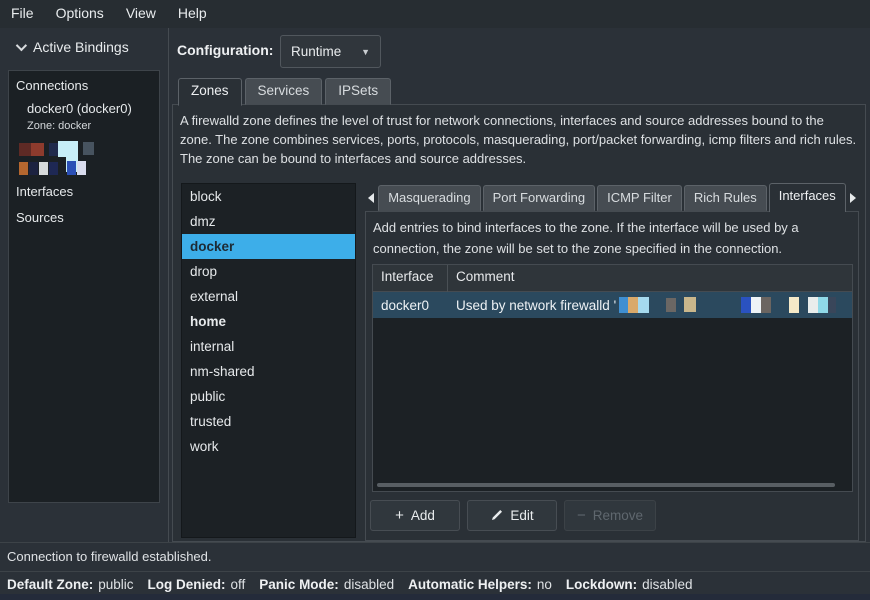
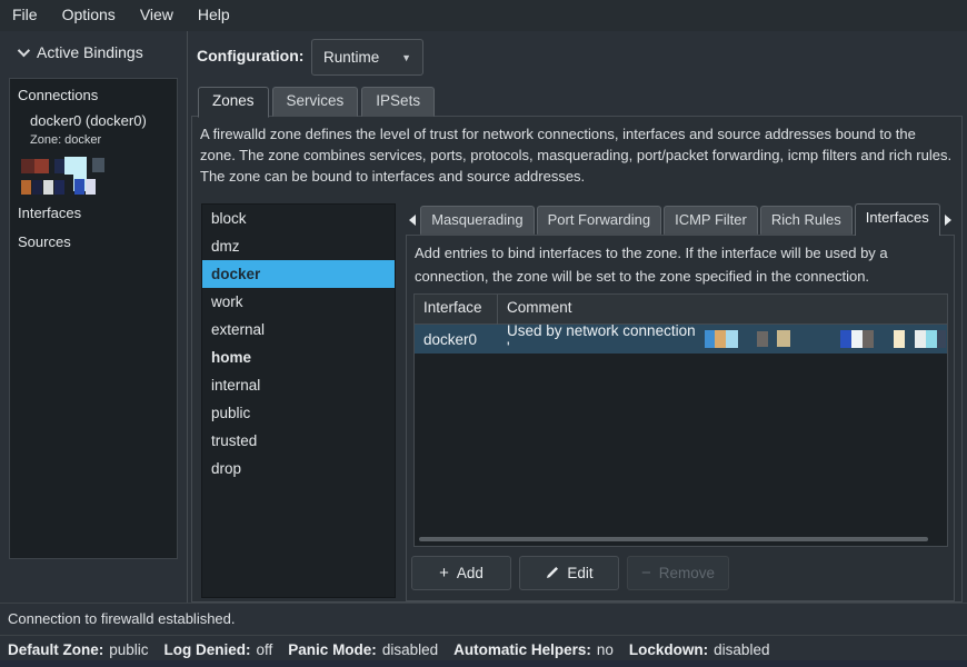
  File
  Options
  View
  Help
  Active Bindings
  Connections
  docker0 (docker0)
  Zone: docker
  Interfaces
  Sources
  Configuration:
  Runtime
  ▼
  Zones
  Services
  IPSets
  A firewalld zone defines the level of trust for network connections, interfaces and source addresses bound to the zone. The zone combines services, ports, protocols, masquerading, port/packet forwarding, icmp filters and rich rules. The zone can be bound to interfaces and source addresses.
  block
  dmz
  docker
- drop
+ work
  external
  home
  internal
- nm-shared
  public
  trusted
- work
+ drop
  Masquerading
  Port Forwarding
  ICMP Filter
  Rich Rules
  Interfaces
  Add entries to bind interfaces to the zone. If the interface will be used by a connection, the zone will be set to the zone specified in the connection.
  Interface
  Comment
  docker0
- Used by network firewalld '
+ Used by network connection '
  +
  Add
  Edit
  −
  Remove
  Connection to firewalld established.
  Default Zone:
  public
  Log Denied:
  off
  Panic Mode:
  disabled
  Automatic Helpers:
  no
  Lockdown:
  disabled
